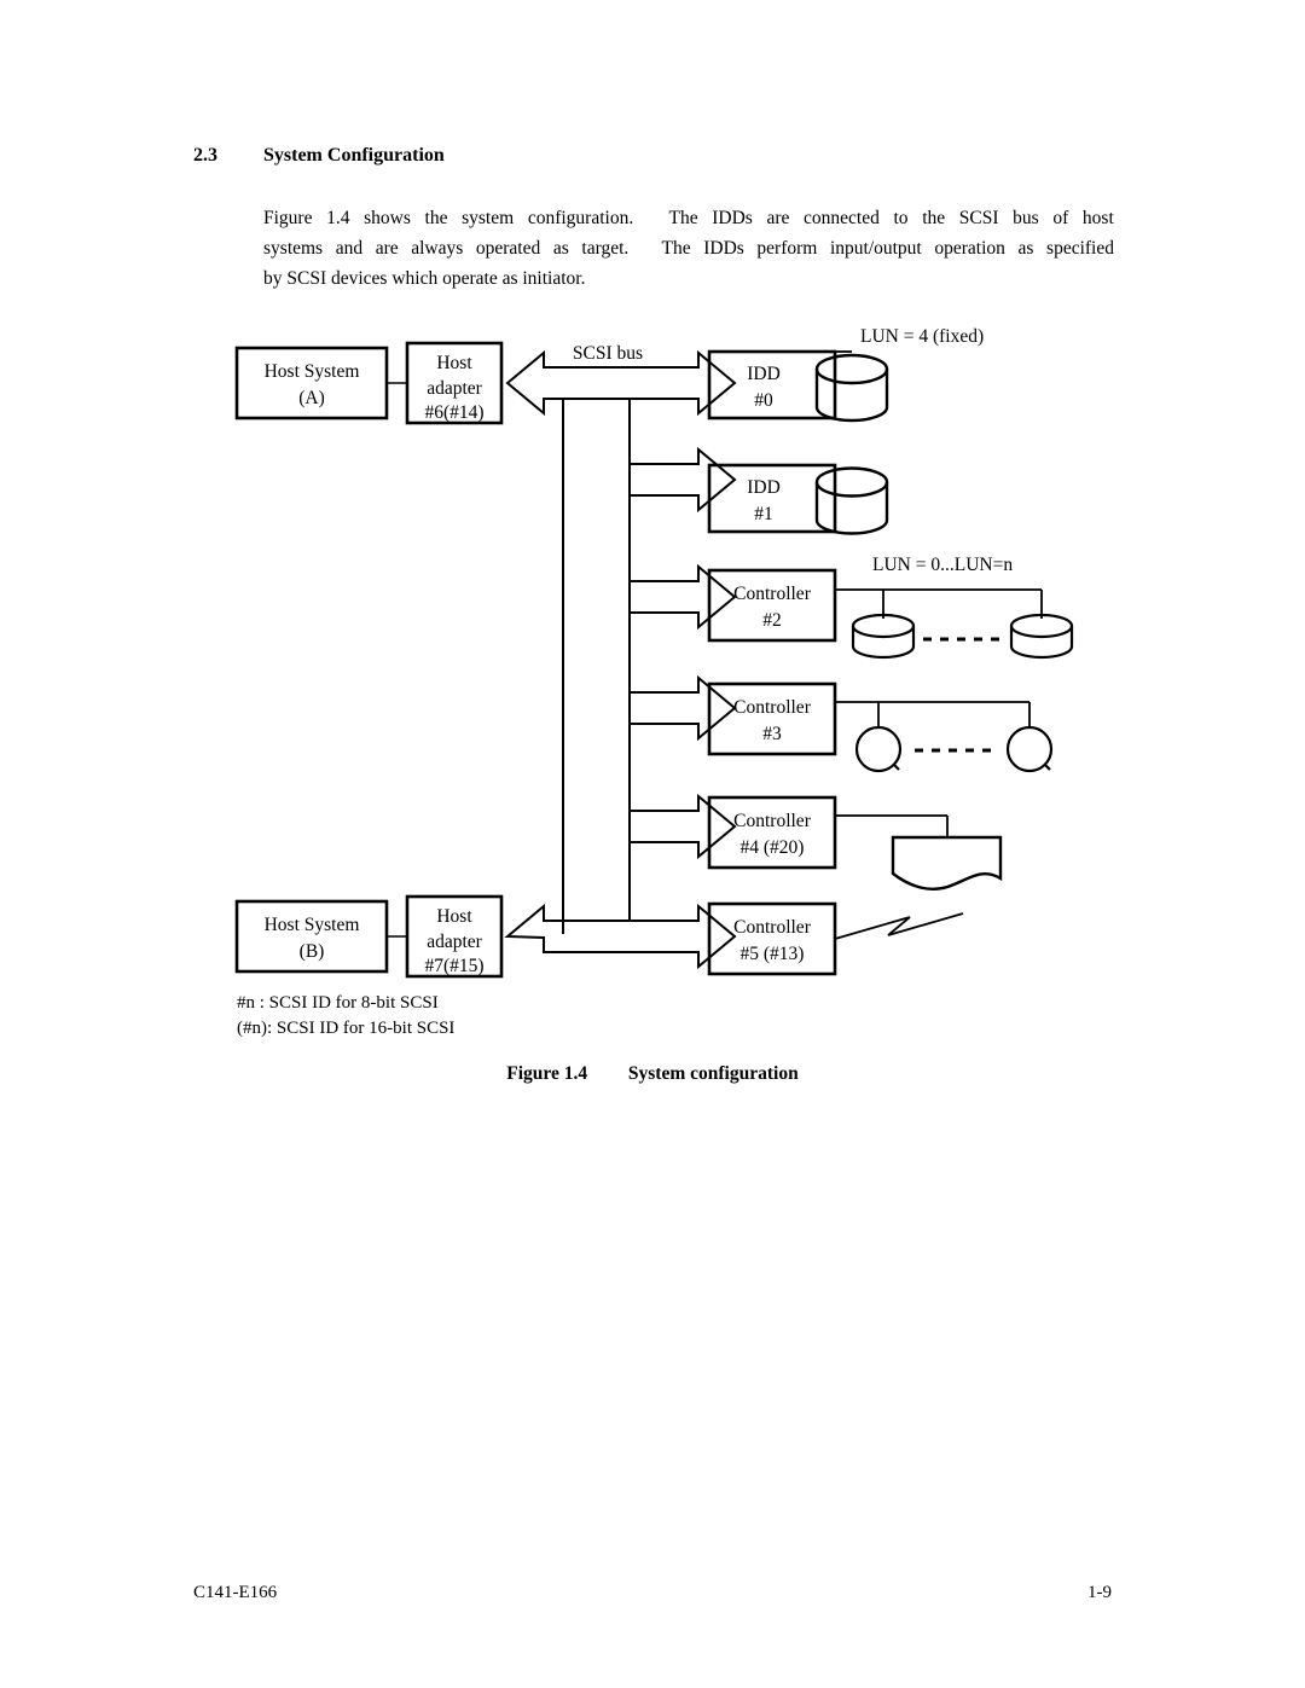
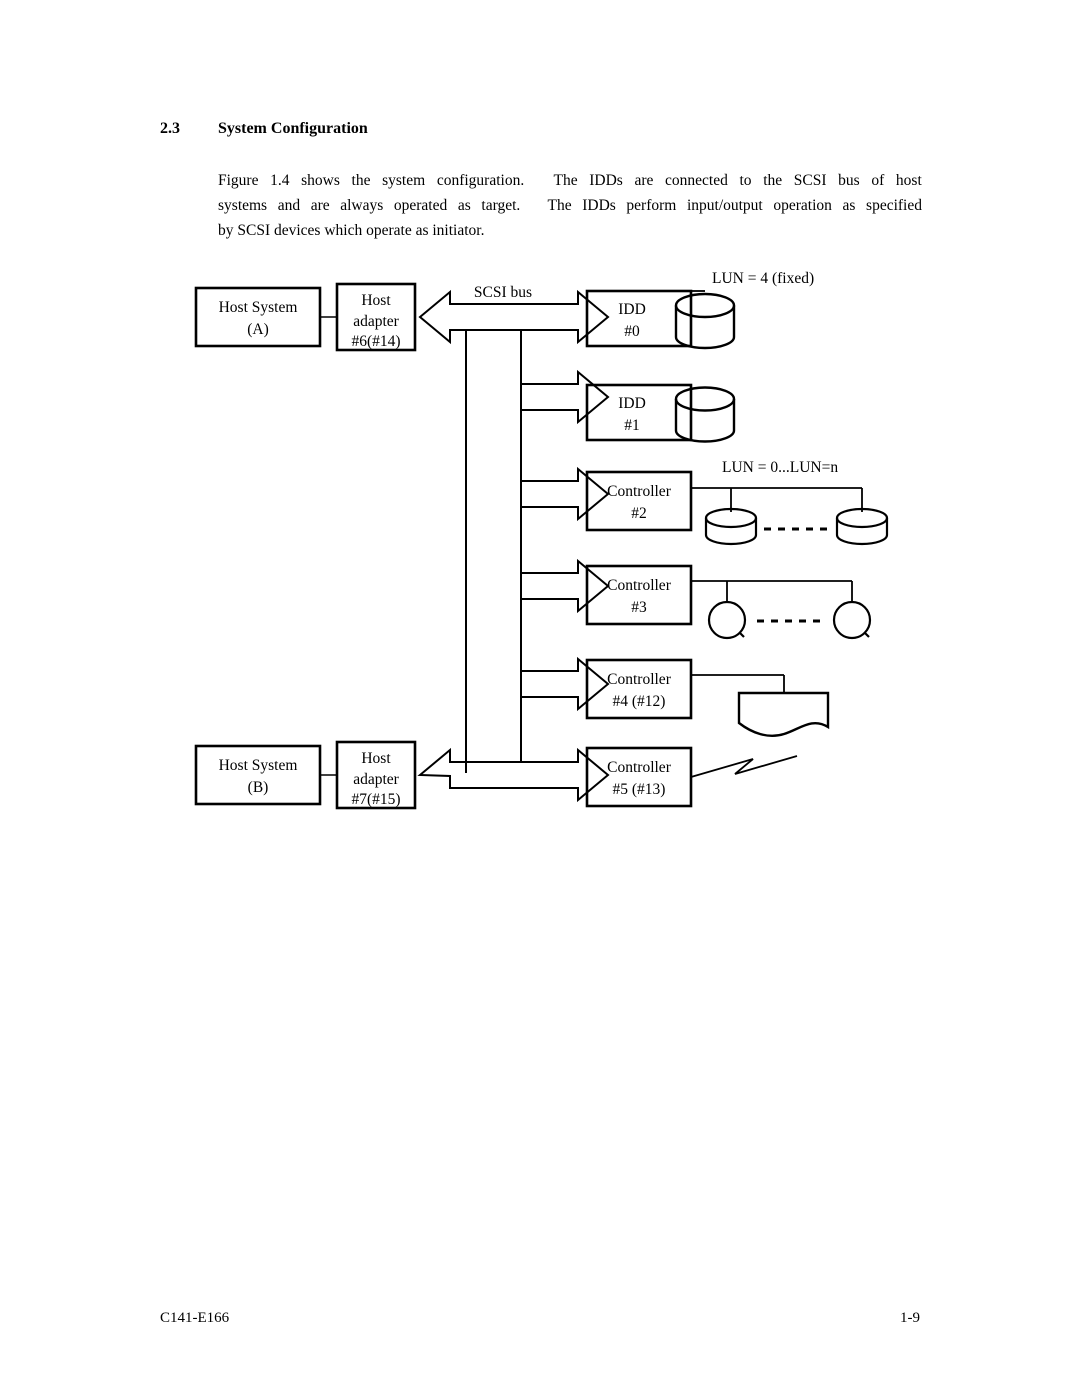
  2.3
  System Configuration
  Figure
  1.4
  shows
  the
  system
  configuration.
  The
  IDDs
  are
  connected
  to
  the
  SCSI
  bus
  of
  host
  systems
  and
  are
  always
  operated
  as
  target.
  The
  IDDs
  perform
  input/output
  operation
  as
  specified
  by SCSI devices which operate as initiator.
  Host System
  (A)
  Host
  adapter
  #6(#14)
  Host System
  (B)
  Host
  adapter
  #7(#15)
  SCSI bus
  IDD
  #0
  IDD
  #1
  Controller
  #2
  Controller
  #3
  Controller
- #4 (#20)
+ #4 (#12)
  Controller
  #5 (#13)
  LUN = 4 (fixed)
  LUN = 0...LUN=n
- #n : SCSI ID for 8-bit SCSI
- (#n): SCSI ID for 16-bit SCSI
- Figure 1.4 System configuration
  C141-E166
  1-9
